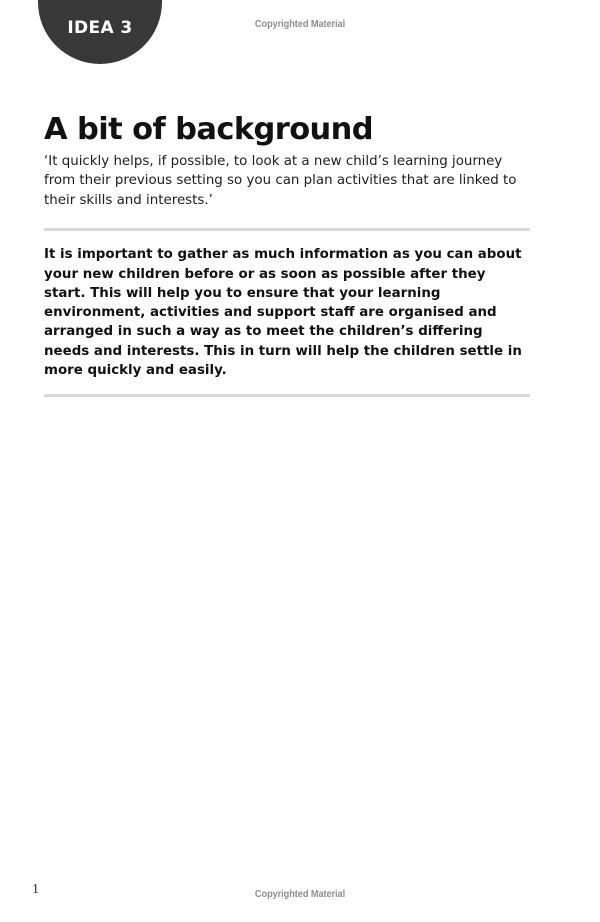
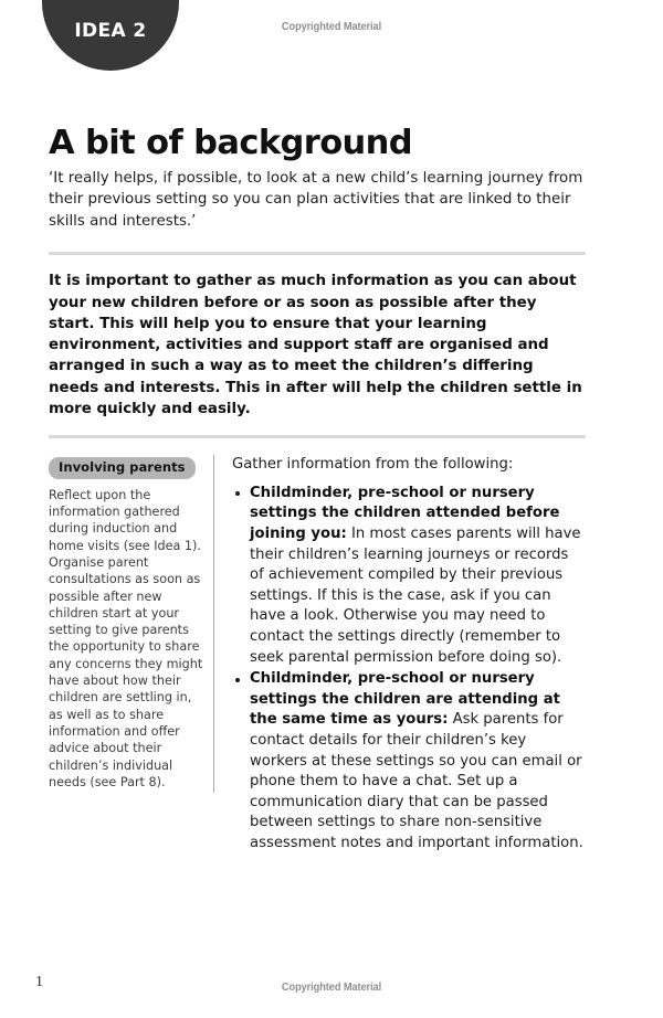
  Copyrighted Material
- IDEA 3
+ IDEA 2
  A bit of background
- ‘It quickly helps, if possible, to look at a new child’s learning journey from their previous setting so you can plan activities that are linked to their skills and interests.’
+ ‘It really helps, if possible, to look at a new child’s learning journey from their previous setting so you can plan activities that are linked to their skills and interests.’
- It is important to gather as much information as you can about your new children before or as soon as possible after they start. This will help you to ensure that your learning environment, activities and support staff are organised and arranged in such a way as to meet the children’s differing needs and interests. This in turn will help the children settle in more quickly and easily.
+ It is important to gather as much information as you can about your new children before or as soon as possible after they start. This will help you to ensure that your learning environment, activities and support staff are organised and arranged in such a way as to meet the children’s differing needs and interests. This in after will help the children settle in more quickly and easily.
+ Involving parents
+ Reflect upon the information gathered during induction and home visits (see Idea 1). Organise parent consultations as soon as possible after new children start at your setting to give parents the opportunity to share any concerns they might have about how their children are settling in, as well as to share information and offer advice about their children’s individual needs (see Part 8).
+ Gather information from the following:
+ Childminder, pre-school or nursery settings the children attended before joining you: In most cases parents will have their children’s learning journeys or records of achievement compiled by their previous settings. If this is the case, ask if you can have a look. Otherwise you may need to contact the settings directly (remember to seek parental permission before doing so).
+ Childminder, pre-school or nursery settings the children are attending at the same time as yours: Ask parents for contact details for their children’s key workers at these settings so you can email or phone them to have a chat. Set up a communication diary that can be passed between settings to share non-sensitive assessment notes and important information.
  1
  Copyrighted Material
